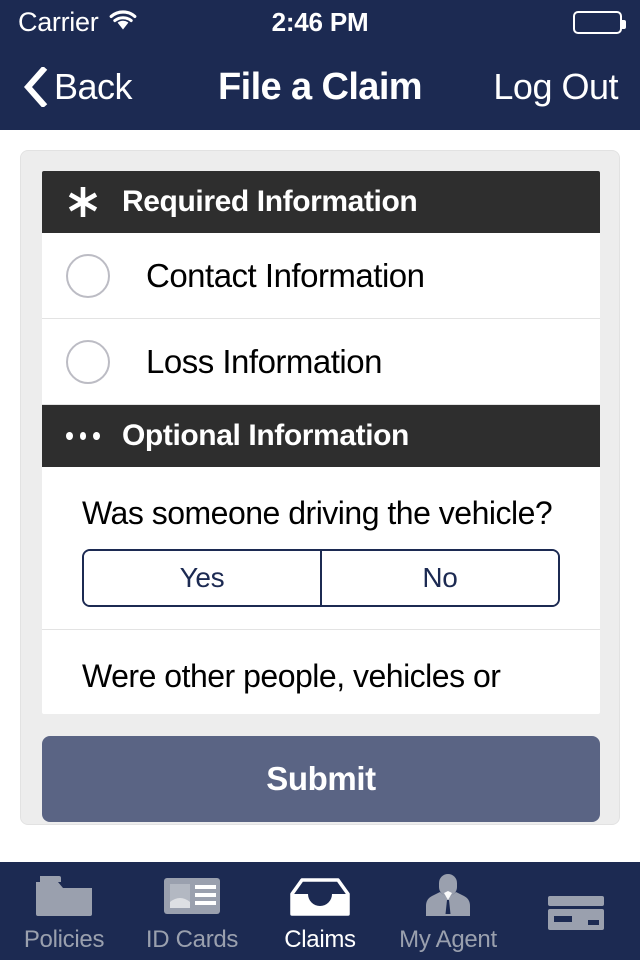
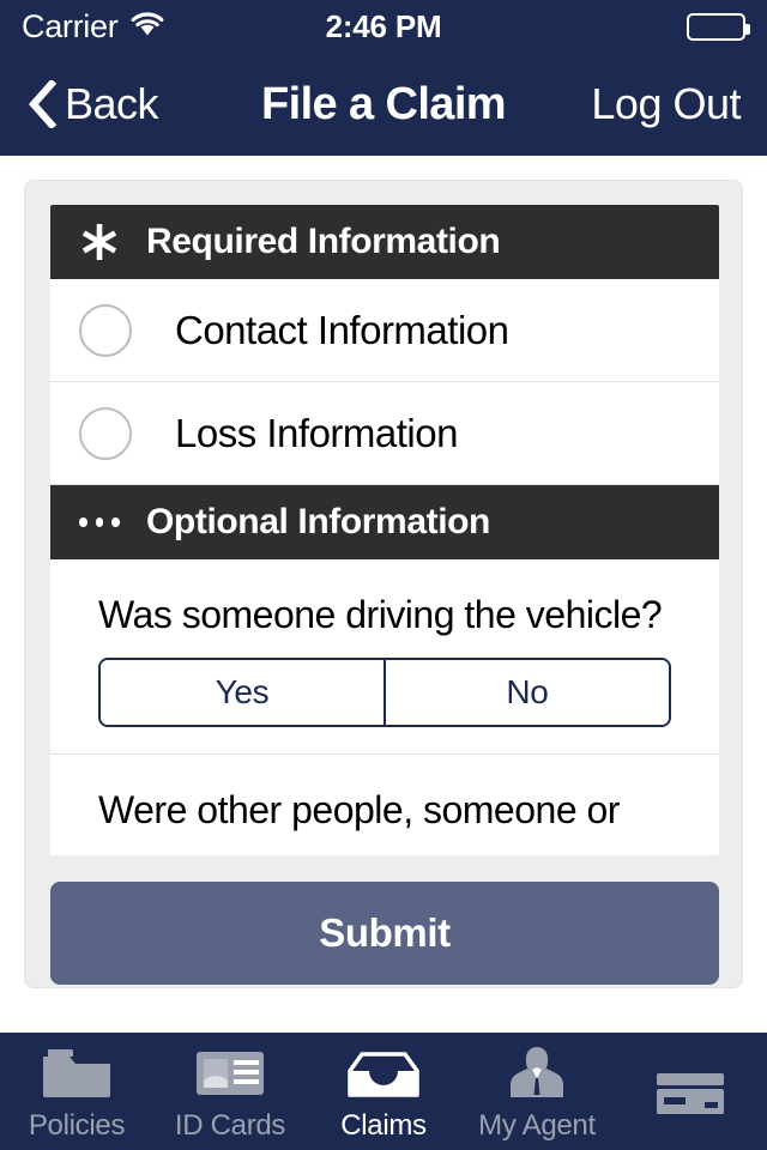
  Carrier
  2:46 PM
  Back
  File a Claim
  Log Out
  Required Information
  Contact Information
  Loss Information
  Optional Information
  Was someone driving the vehicle?
  Yes
  No
- Were other people, vehicles or
+ Were other people, someone or
  Submit
  Policies
  ID Cards
  Claims
  My Agent
